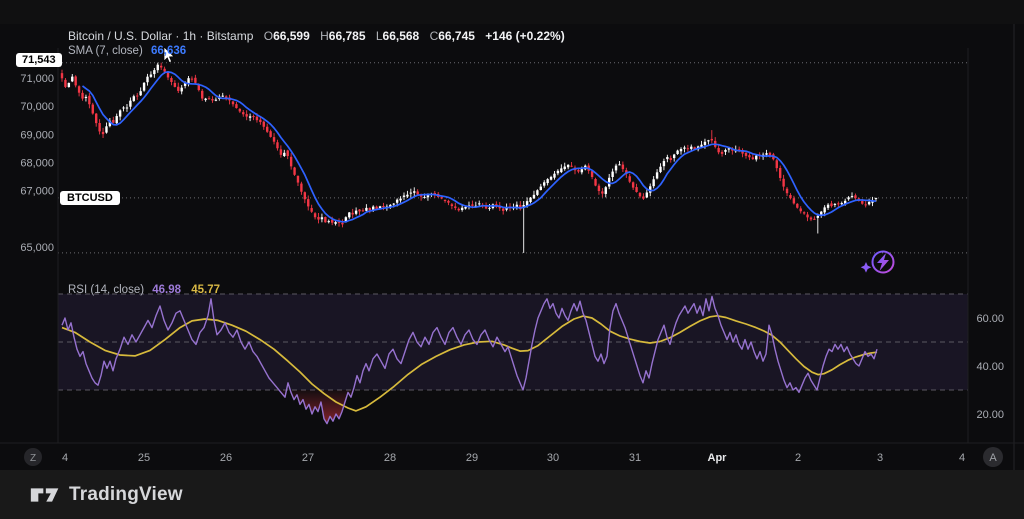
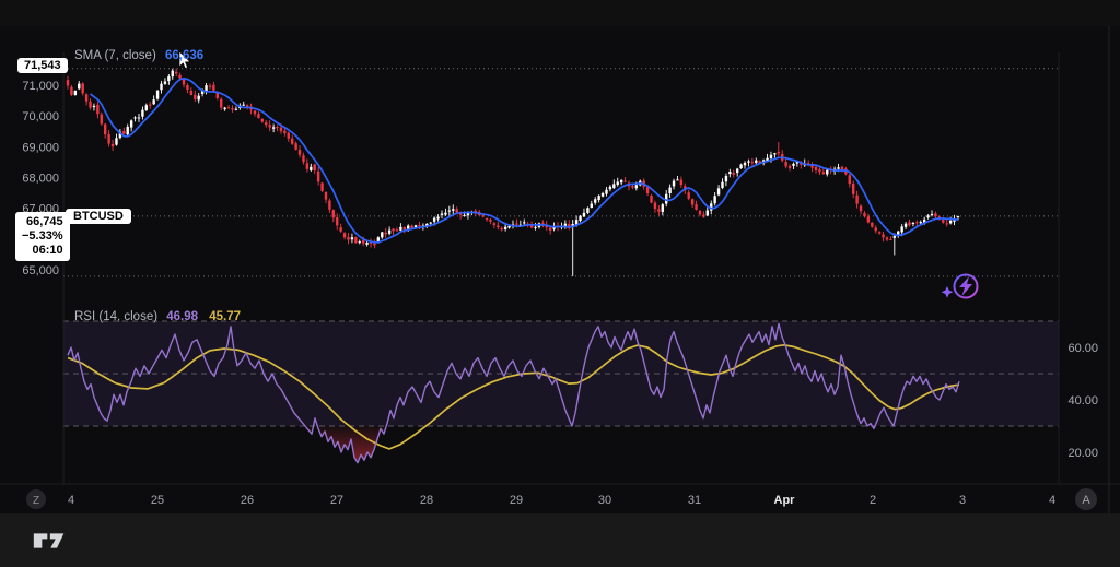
- Bitcoin / U.S. Dollar · 1h · Bitstamp O66,599 H66,785 L66,568 C66,745 +146 (+0.22%)
  SMA (7, close) 66,636
  RSI (14, close) 46.98 45.77
  71,000
  70,000
  69,000
  68,000
  67,000
  65,000
  60.00
  40.00
  20.00
  4
  25
  26
  27
  28
  29
  30
  31
  Apr
  2
  3
  4
  Z
  A
  71,543
+ 66,745
+ −5.33%
+ 06:10
  BTCUSD
- TradingView
